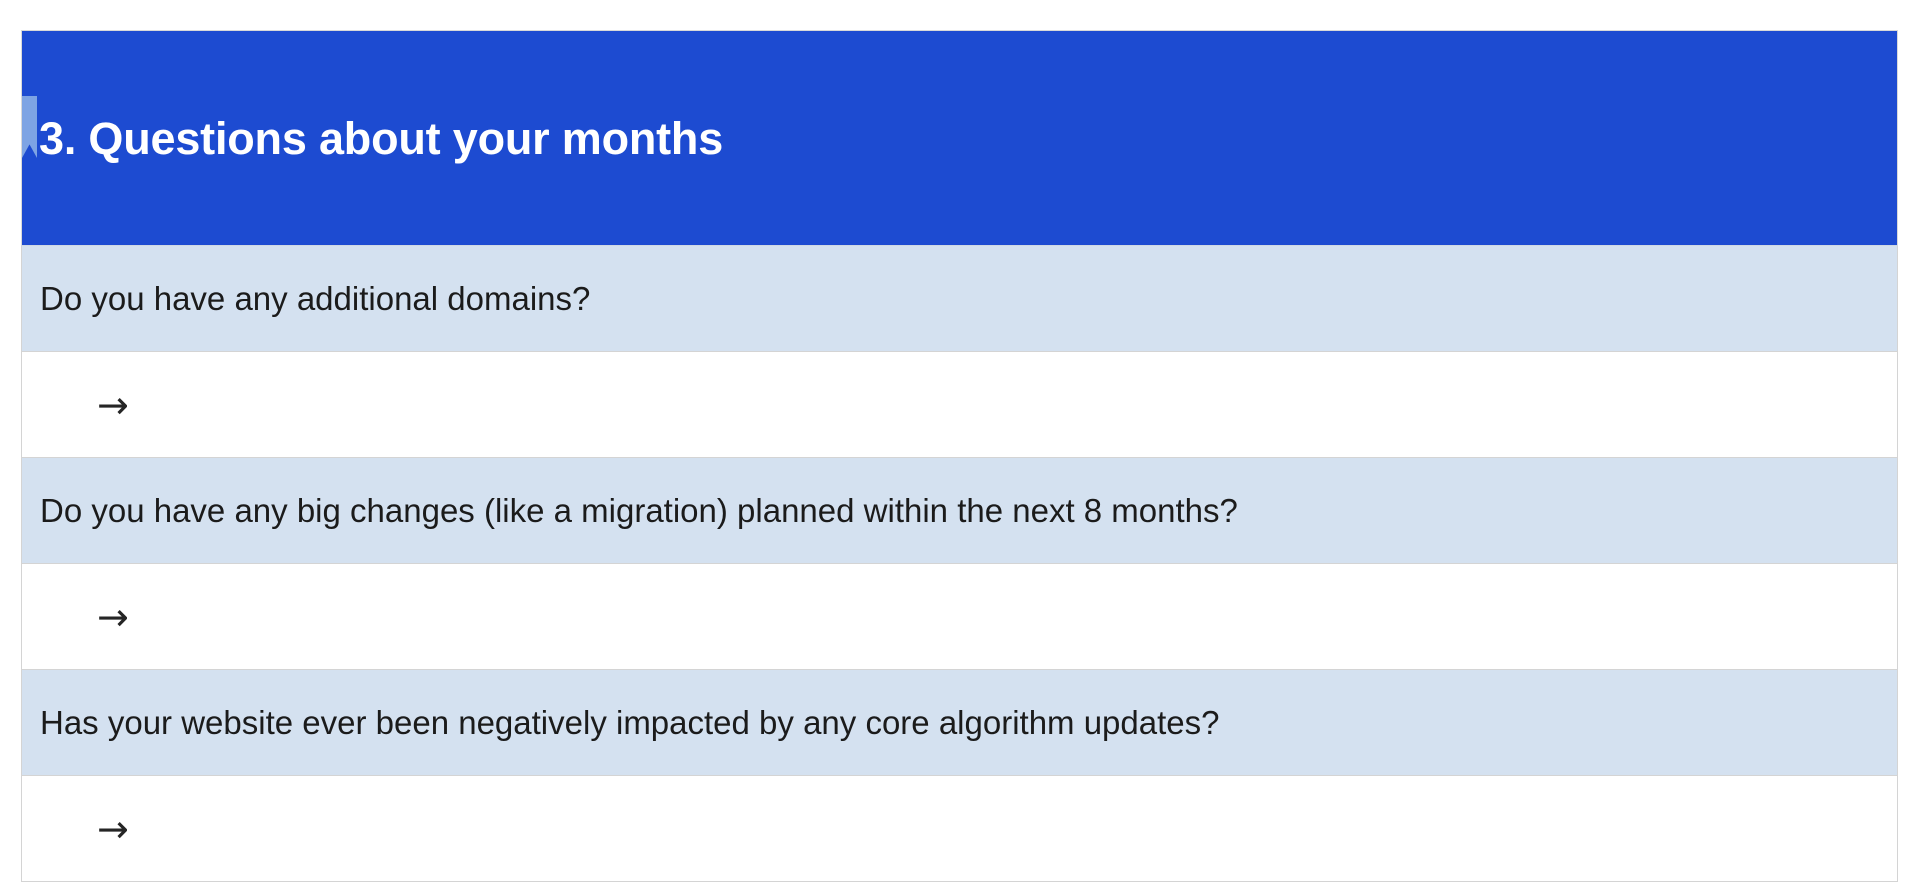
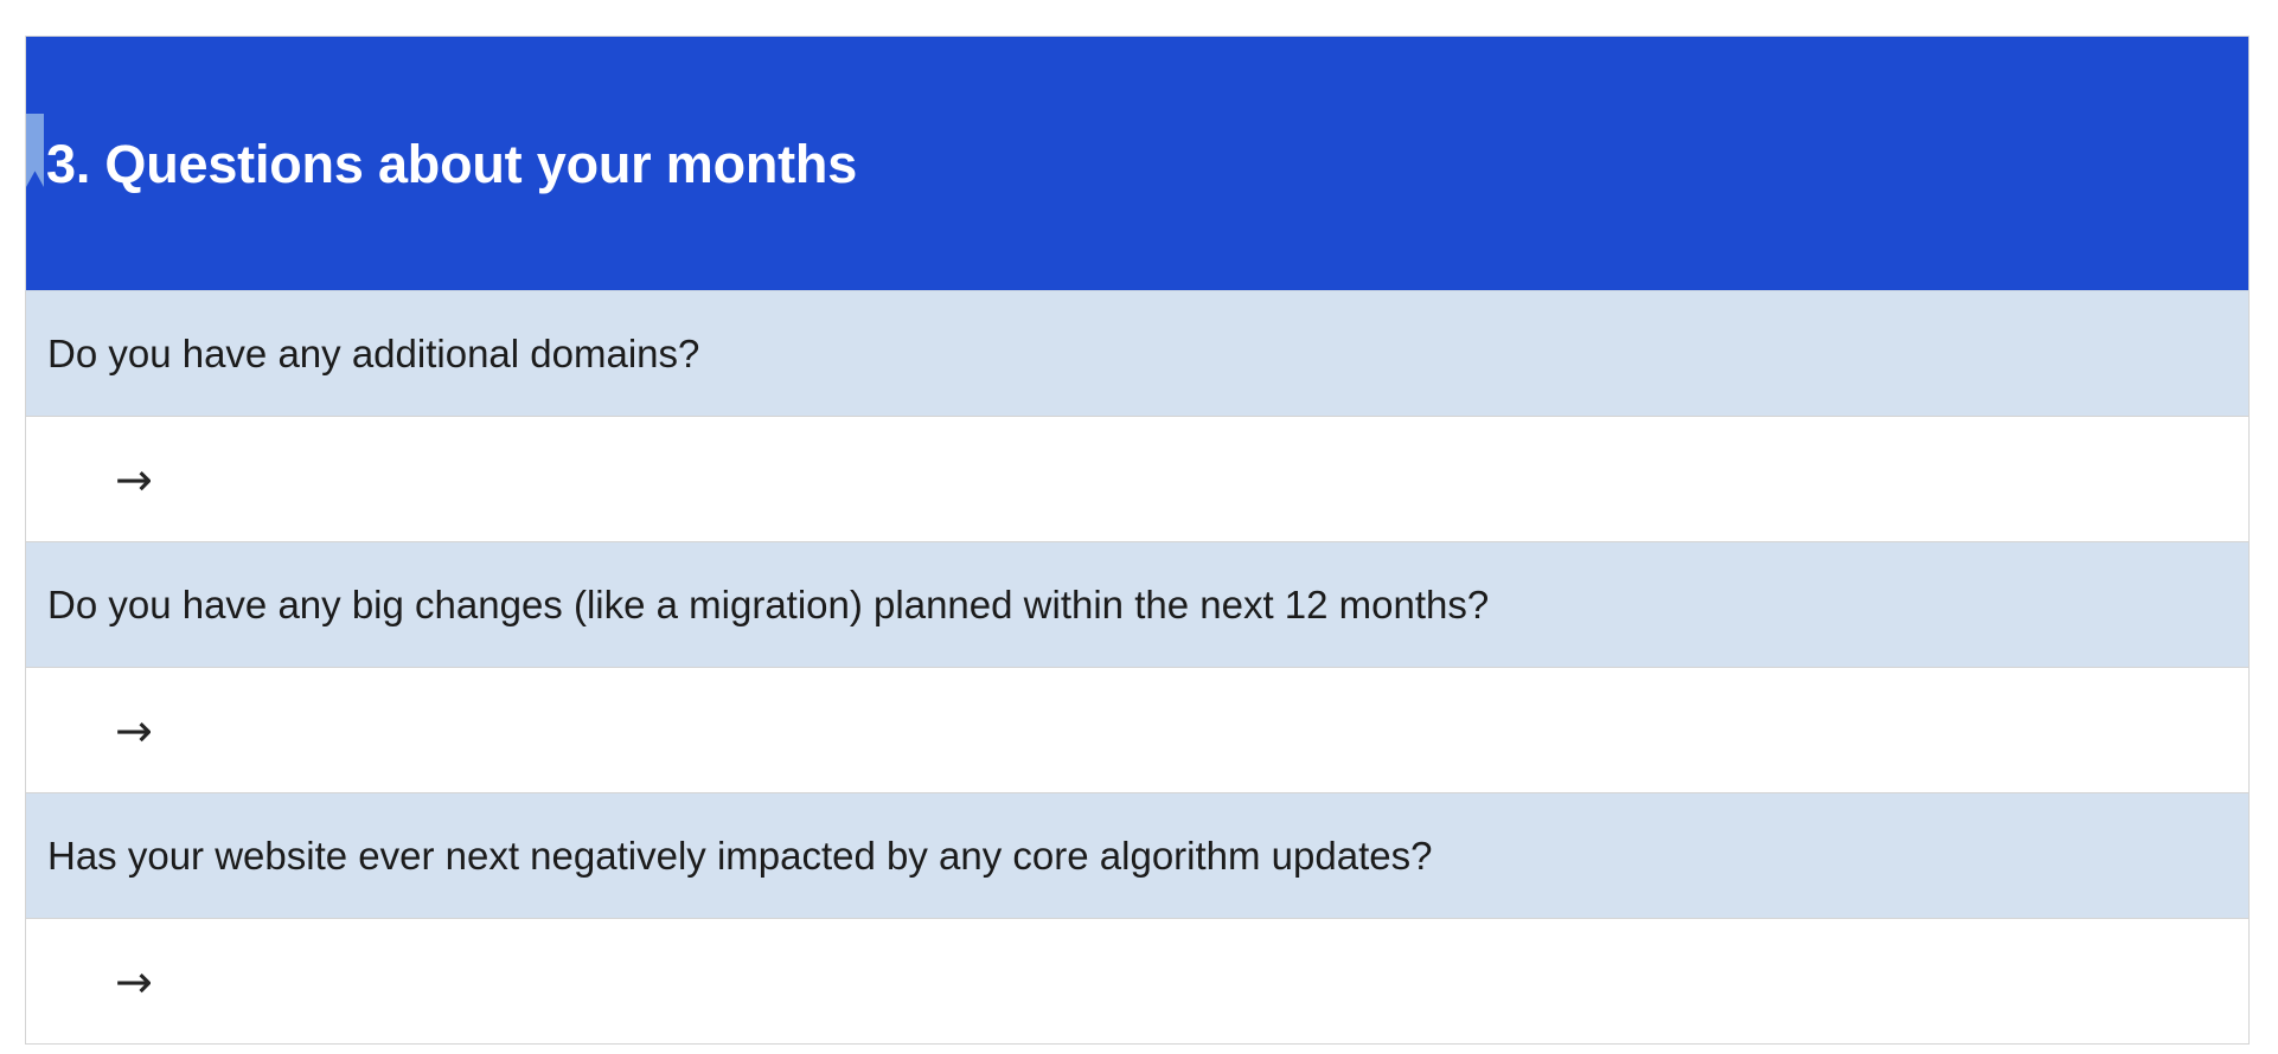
  3. Questions about your months
  Do you have any additional domains?
  →
- Do you have any big changes (like a migration) planned within the next 8 months?
+ Do you have any big changes (like a migration) planned within the next 12 months?
  →
- Has your website ever been negatively impacted by any core algorithm updates?
+ Has your website ever next negatively impacted by any core algorithm updates?
  →
